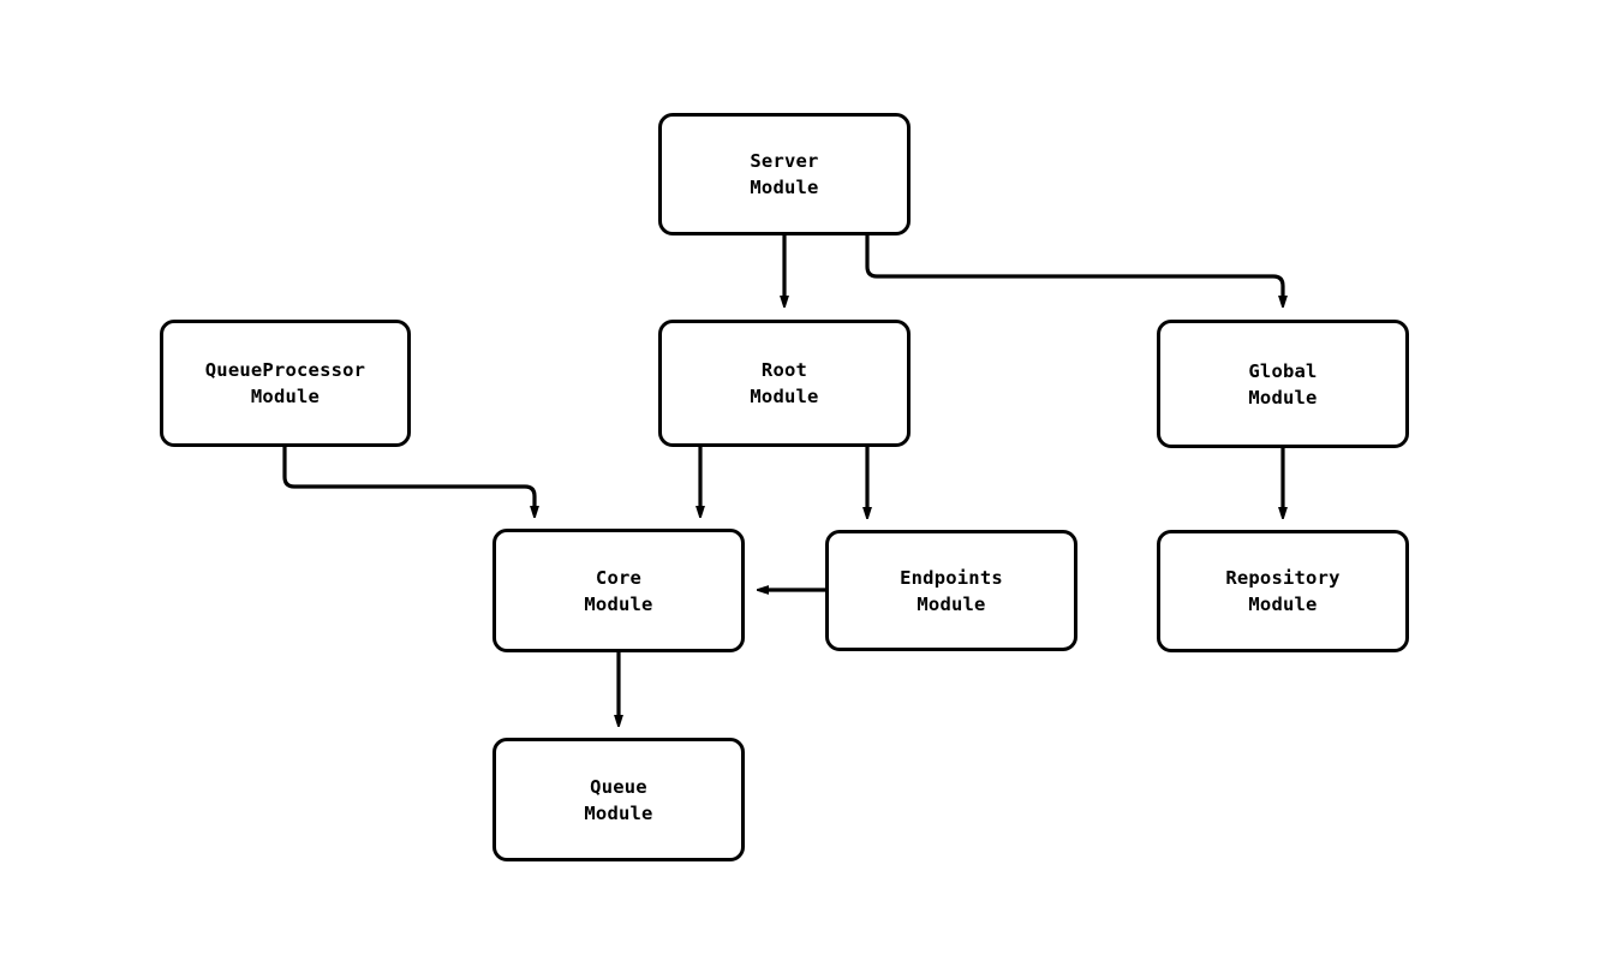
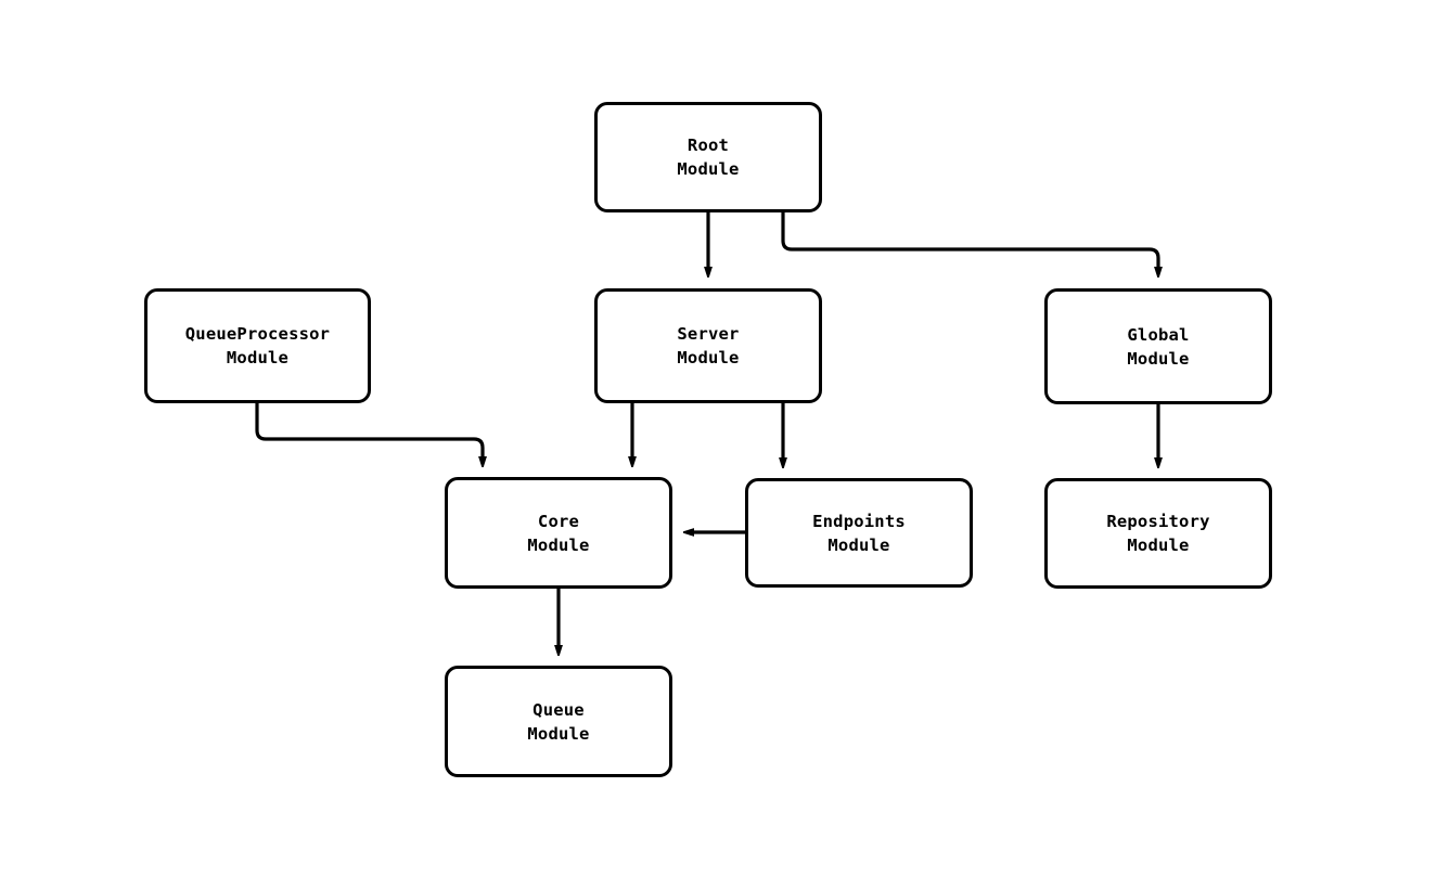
- Server
+ Root
  Module
  QueueProcessor
  Module
- Root
+ Server
  Module
  Global
  Module
  Core
  Module
  Endpoints
  Module
  Repository
  Module
  Queue
  Module
